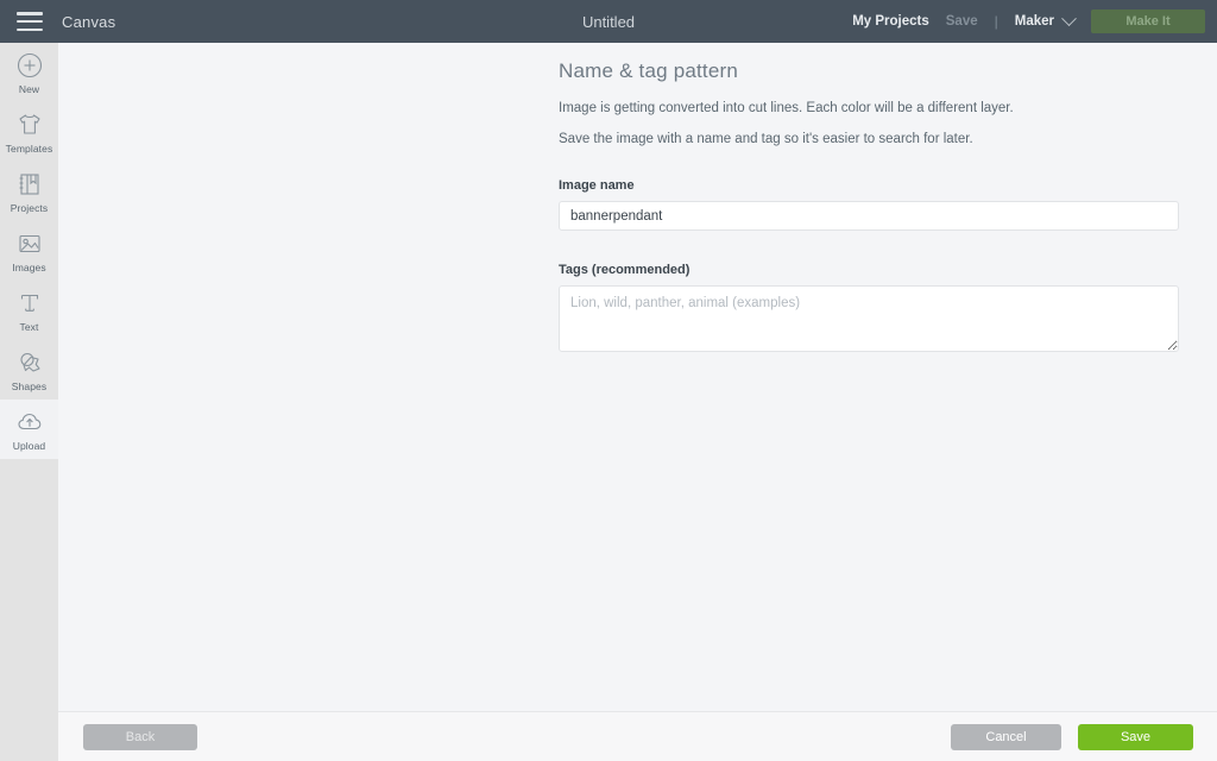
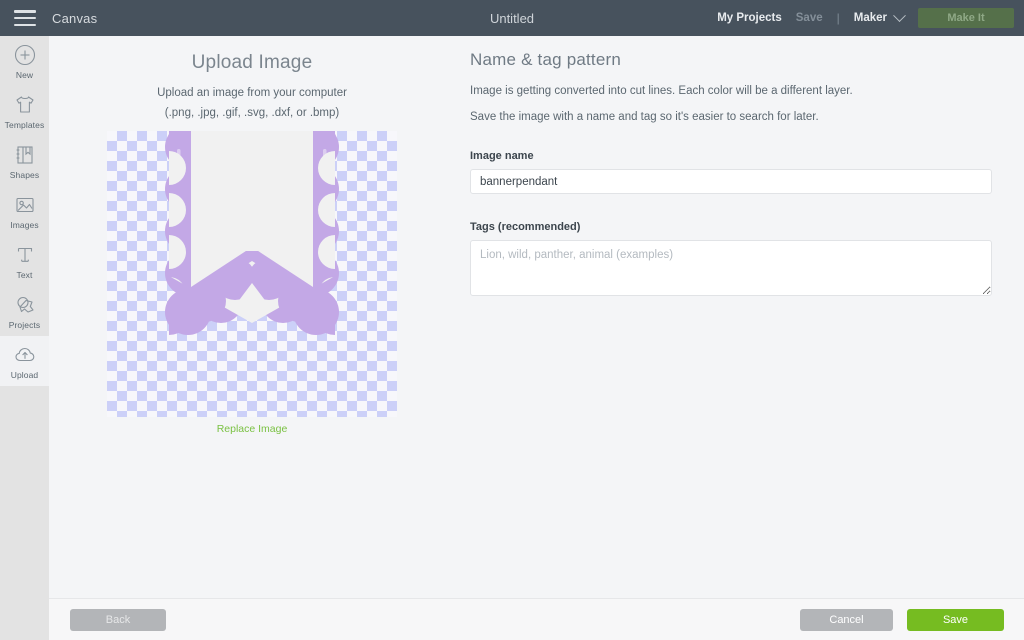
  Canvas
  Untitled
  My Projects
  Save
  |
  Maker
  Make It
  New
  Templates
- Projects
+ Shapes
  Images
  Text
- Shapes
+ Projects
  Upload
+ Upload Image
+ Upload an image from your computer
+ (.png, .jpg, .gif, .svg, .dxf, or .bmp)
+ Replace Image
  Name & tag pattern
  Image is getting converted into cut lines. Each color will be a different layer.
  Save the image with a name and tag so it's easier to search for later.
  Image name
  bannerpendant
  Tags (recommended)
  Lion, wild, panther, animal (examples)
  Back
  Cancel
  Save
